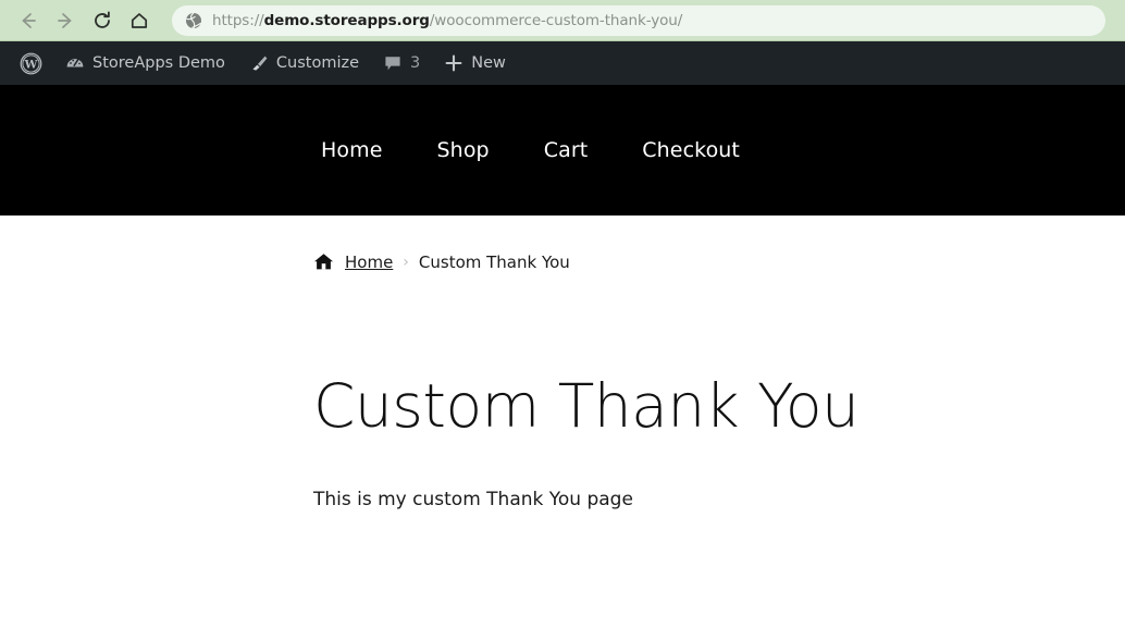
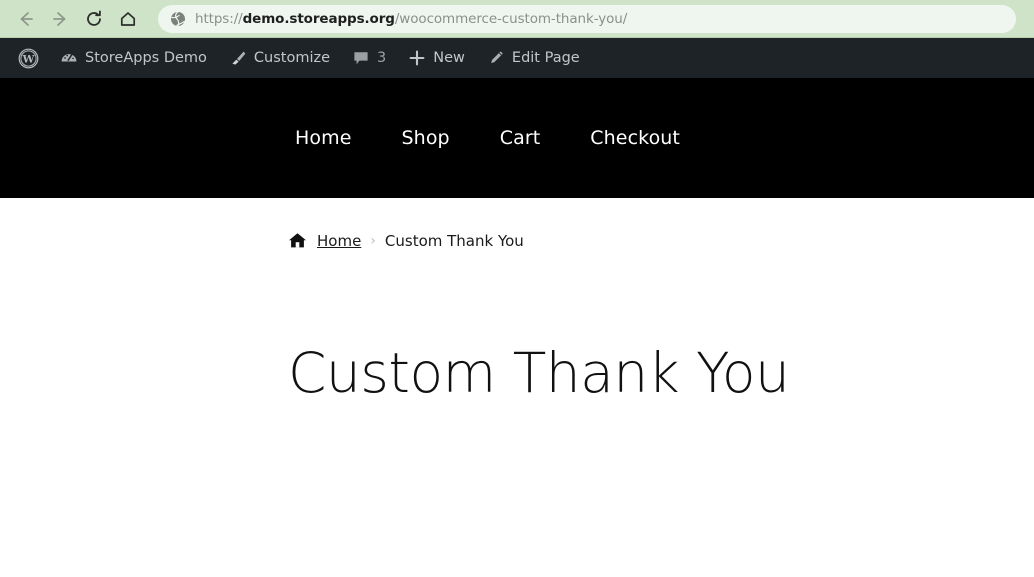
  https://demo.storeapps.org/woocommerce-custom-thank-you/
  W
  StoreApps Demo
  Customize
  3
  New
+ Edit Page
  Home
  Shop
  Cart
  Checkout
  Home
  ›
  Custom Thank You
  Custom Thank You
- This is my custom Thank You page
